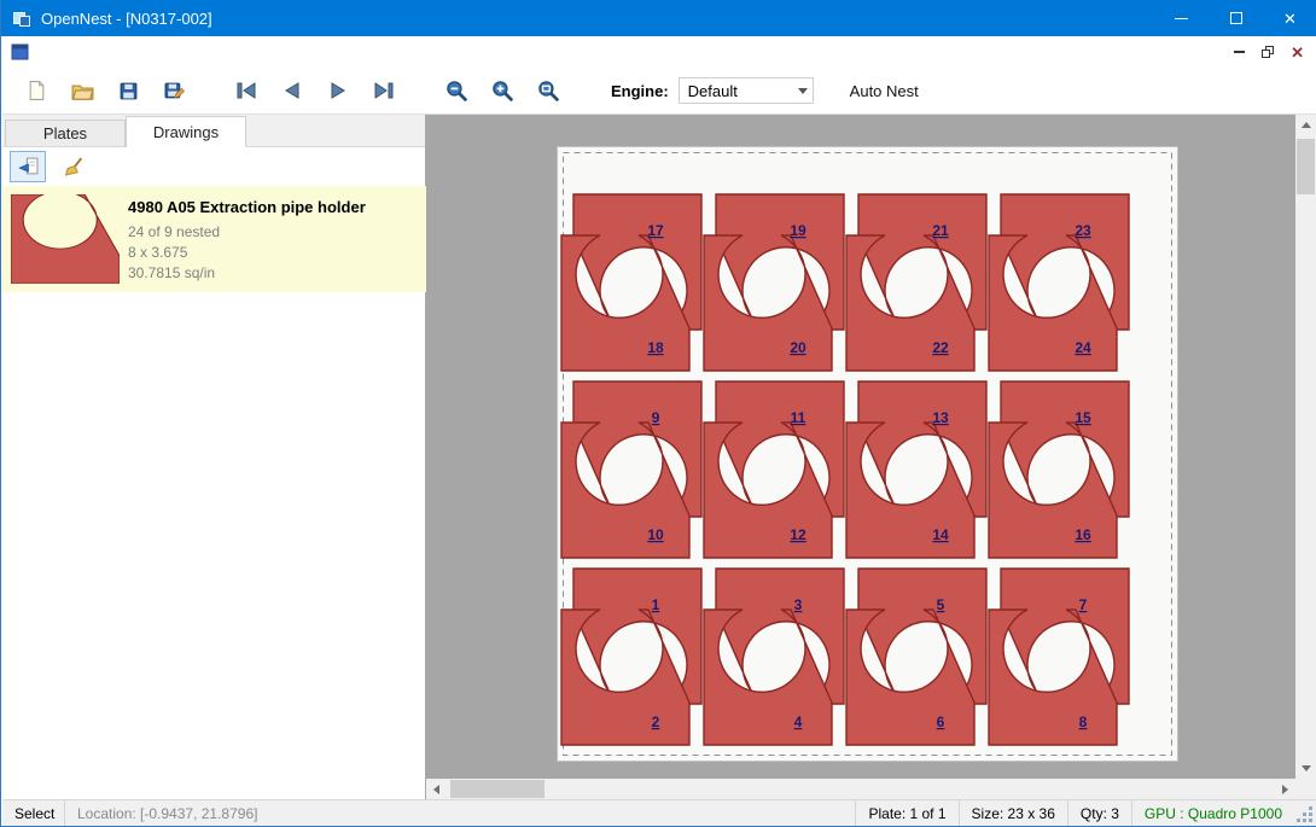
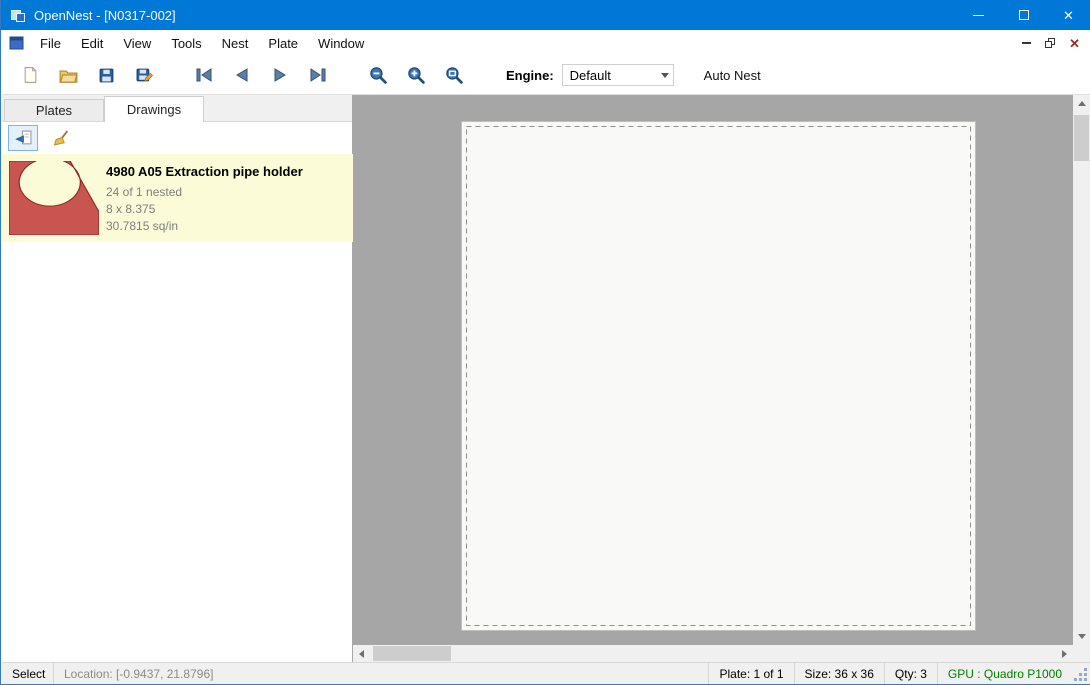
  OpenNest - [N0317-002]
  ✕
+ File
+ Edit
+ View
+ Tools
+ Nest
+ Plate
+ Window
  ✕
  Engine:
  Default
  Auto Nest
  Plates
  Drawings
  4980 A05 Extraction pipe holder
- 24 of 9 nested
+ 24 of 1 nested
- 8 x 3.675
+ 8 x 8.375
  30.7815 sq/in
- 17
- 18
- 19
- 20
- 21
- 22
- 23
- 24
- 9
- 10
- 11
- 12
- 13
- 14
- 15
- 16
- 1
- 2
- 3
- 4
- 5
- 6
- 7
- 8
  Select
  Location: [-0.9437, 21.8796]
  Plate: 1 of 1
- Size: 23 x 36
+ Size: 36 x 36
  Qty: 3
  GPU : Quadro P1000
